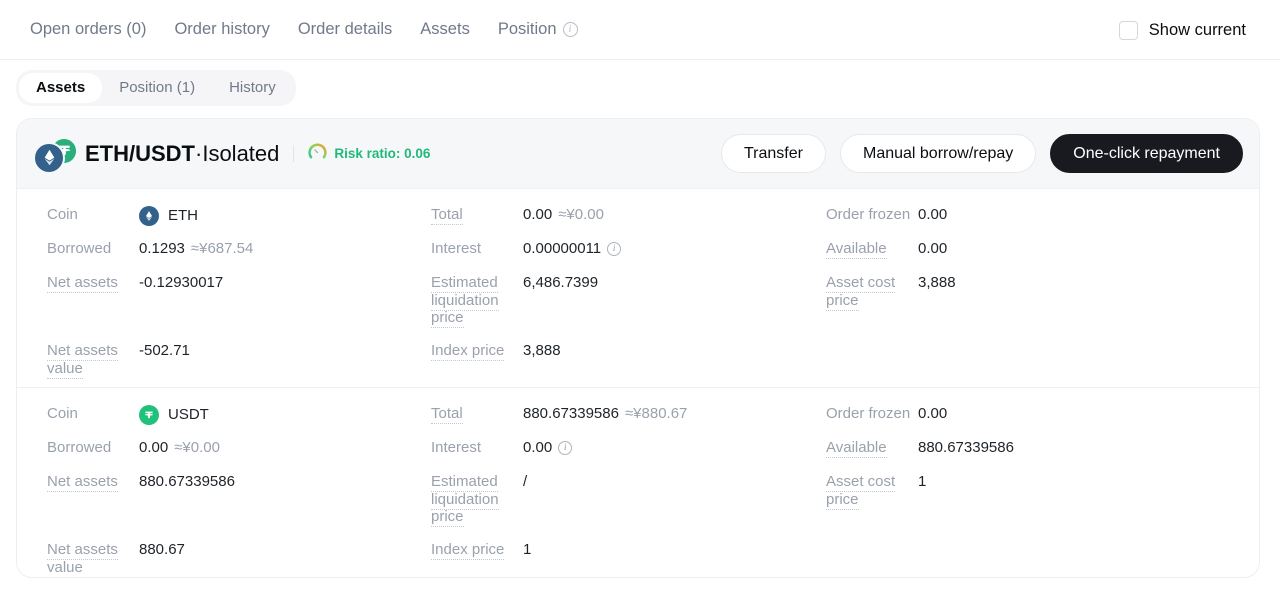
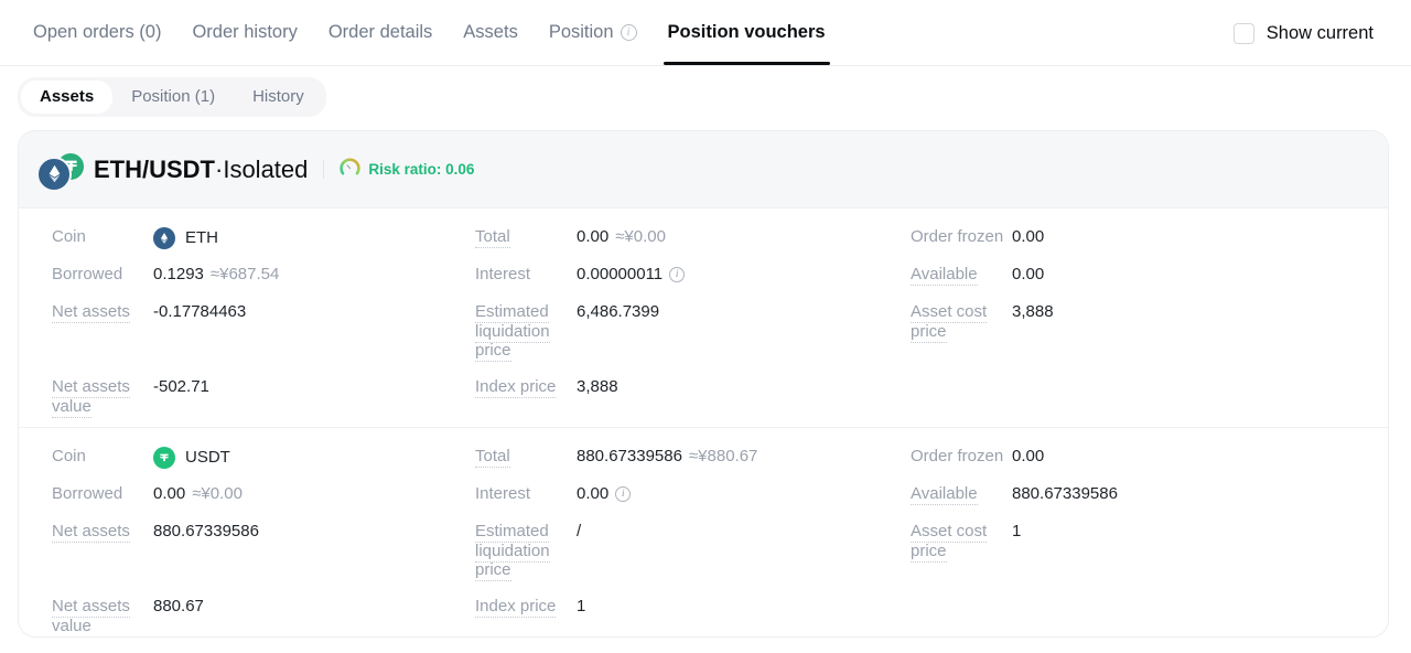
  Open orders (0)
  Order history
  Order details
  Assets
  Position
  i
+ Position vouchers
  Show current
  Assets
  Position (1)
  History
  ETH/USDT·Isolated
  Risk ratio: 0.06
- Transfer
- Manual borrow/repay
- One-click repayment
  Coin
  ETH
  Borrowed
  0.1293
  ≈¥687.54
  Net assets
- -0.12930017
+ -0.17784463
  Net assets value
  -502.71
  Total
  0.00
  ≈¥0.00
  Interest
  0.00000011
  i
  Estimated liquidation price
  6,486.7399
  Index price
  3,888
  Order frozen
  0.00
  Available
  0.00
  Asset cost price
  3,888
  Coin
  USDT
  Borrowed
  0.00
  ≈¥0.00
  Net assets
  880.67339586
  Net assets value
  880.67
  Total
  880.67339586
  ≈¥880.67
  Interest
  0.00
  i
  Estimated liquidation price
  /
  Index price
  1
  Order frozen
  0.00
  Available
  880.67339586
  Asset cost price
  1
